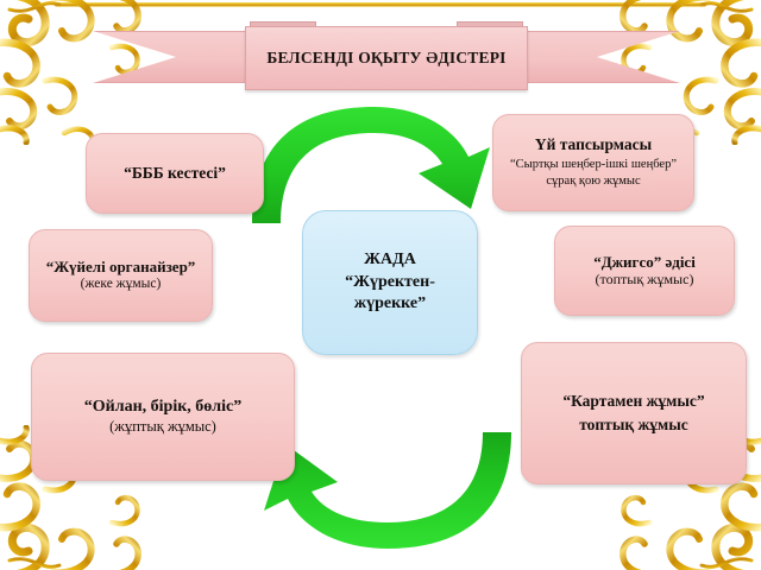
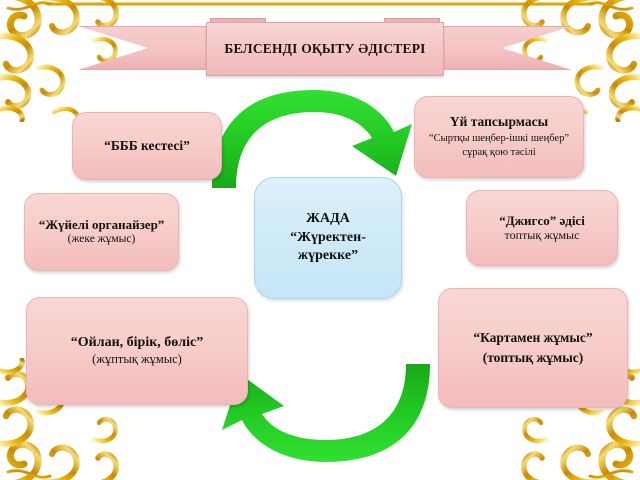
  БЕЛСЕНДІ ОҚЫТУ ӘДІСТЕРІ
  “БББ кестесі”
  Үй тапсырмасы
- “Сыртқы шеңбер-ішкі шеңбер” сұрақ қою жұмыс
+ “Сыртқы шеңбер-ішкі шеңбер” сұрақ қою тәсілі
  “Жүйелі органайзер”
  (жеке жұмыс)
  “Джигсо” әдісі
- (топтық жұмыс)
+ топтық жұмыс
  “Ойлан, бірік, бөліс”
  (жұптық жұмыс)
  “Картамен жұмыс”
- топтық жұмыс
+ (топтық жұмыс)
  ЖАДА
  “Жүректен-
  жүрекке”
